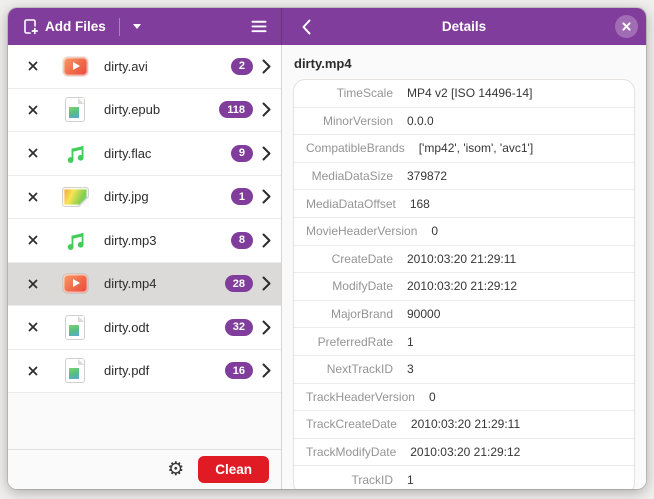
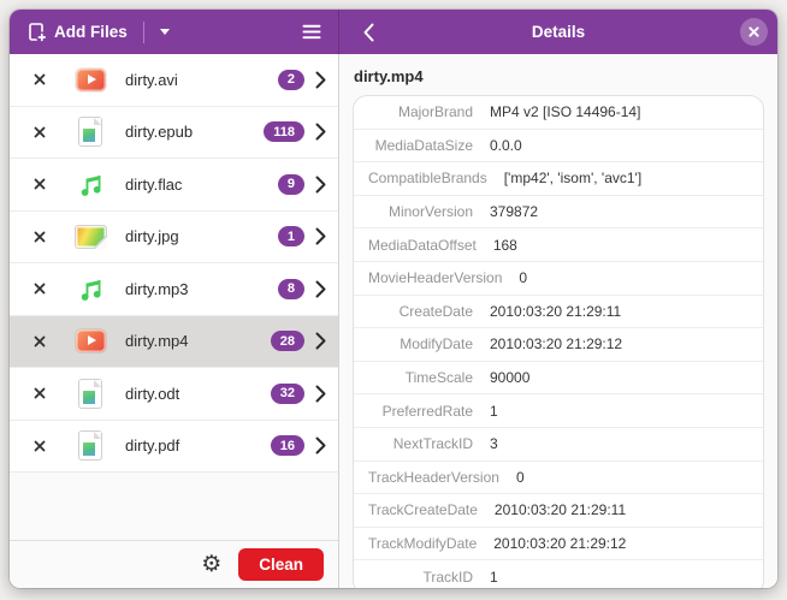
  Add Files
  dirty.avi
  2
  dirty.epub
  118
  dirty.flac
  9
  dirty.jpg
  1
  dirty.mp3
  8
  dirty.mp4
  28
  dirty.odt
  32
  dirty.pdf
  16
  ⚙
  Clean
  Details
  dirty.mp4
- TimeScale
+ MajorBrand
  MP4 v2 [ISO 14496-14]
- MinorVersion
+ MediaDataSize
  0.0.0
  CompatibleBrands
  ['mp42', 'isom', 'avc1']
- MediaDataSize
+ MinorVersion
  379872
  MediaDataOffset
  168
  MovieHeaderVersion
  0
  CreateDate
  2010:03:20 21:29:11
  ModifyDate
  2010:03:20 21:29:12
- MajorBrand
+ TimeScale
  90000
  PreferredRate
  1
  NextTrackID
  3
  TrackHeaderVersion
  0
  TrackCreateDate
  2010:03:20 21:29:11
  TrackModifyDate
  2010:03:20 21:29:12
  TrackID
  1
